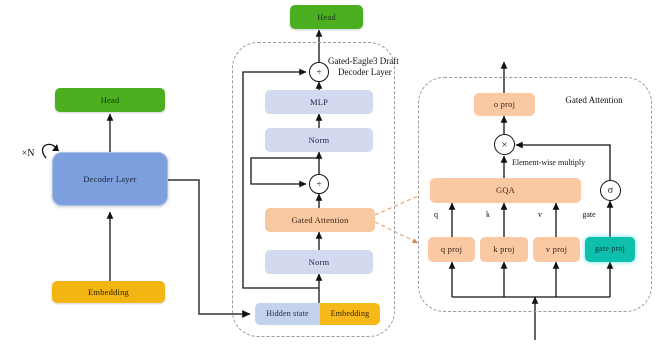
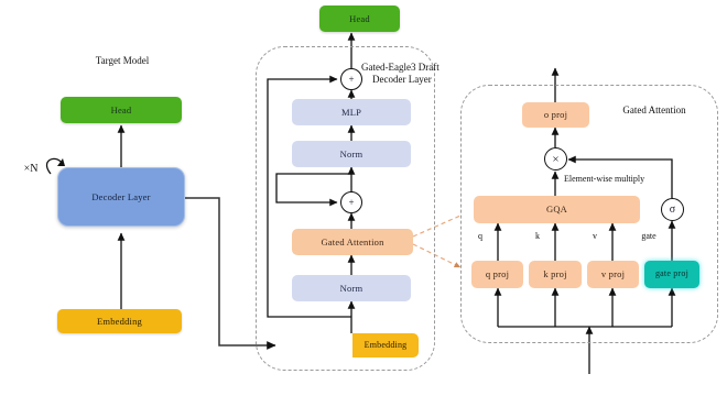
+ Target Model
  Head
  Decoder Layer
  Embedding
  ×N
  Head
  Gated-Eagle3 Draft
  Decoder Layer
  +
  +
  MLP
  Norm
  Gated Attention
  Norm
- Hidden state
  Embedding
  Gated Attention
  o proj
  ×
  Element-wise multiply
  GQA
  σ
  q
  k
  v
  gate
  q proj
  k proj
  v proj
  gate proj
